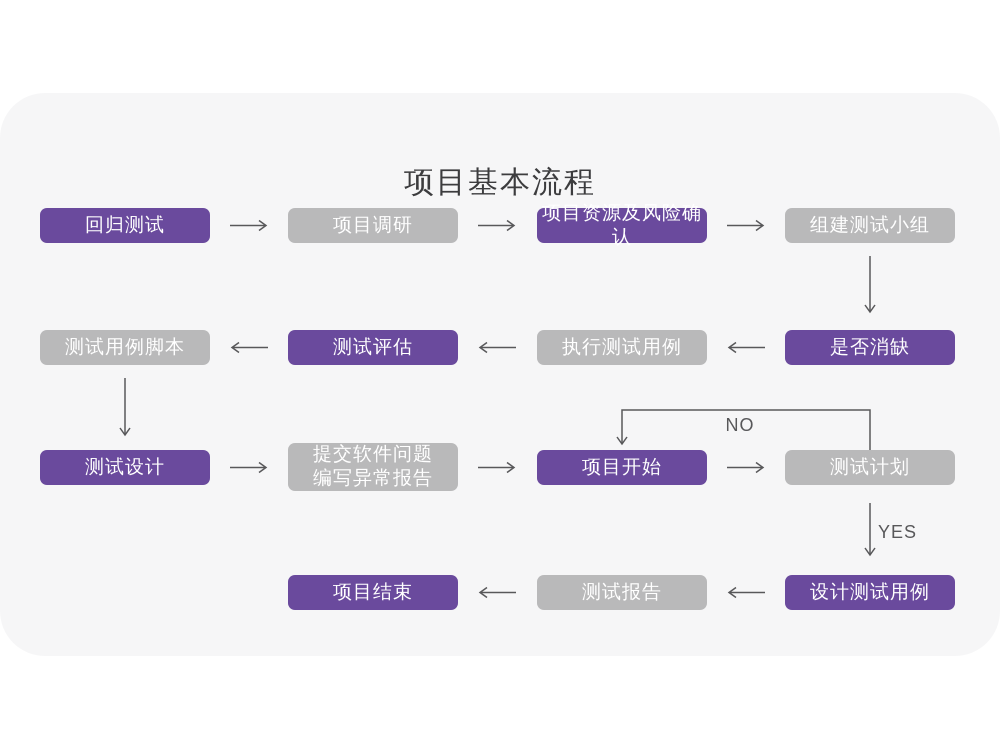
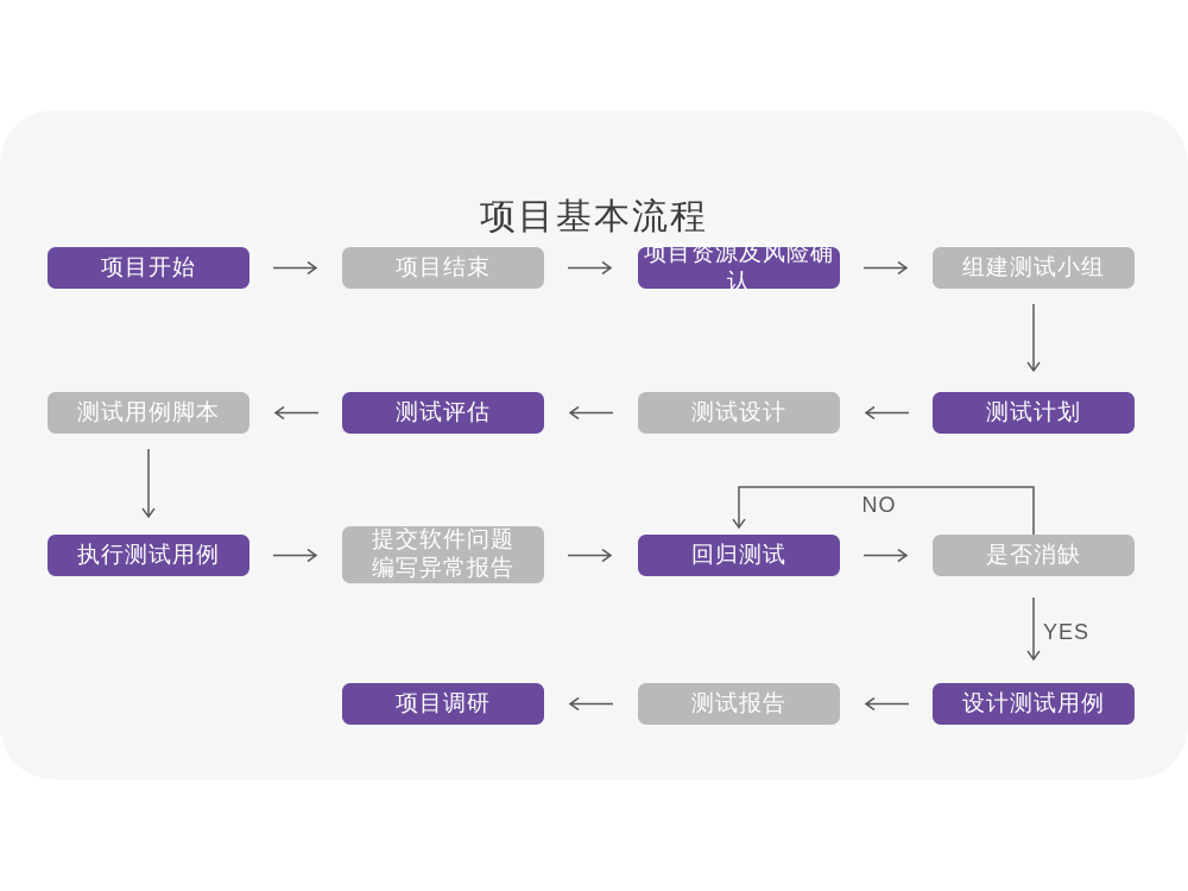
  项目基本流程
- 回归测试
+ 项目开始
- 项目调研
+ 项目结束
  项目资源及风险确认
  组建测试小组
- 是否消缺
+ 测试计划
- 执行测试用例
+ 测试设计
  测试评估
  测试用例脚本
- 测试设计
+ 执行测试用例
  提交软件问题
  编写异常报告
- 项目开始
+ 回归测试
- 测试计划
+ 是否消缺
  设计测试用例
  测试报告
- 项目结束
+ 项目调研
  NO
  YES
